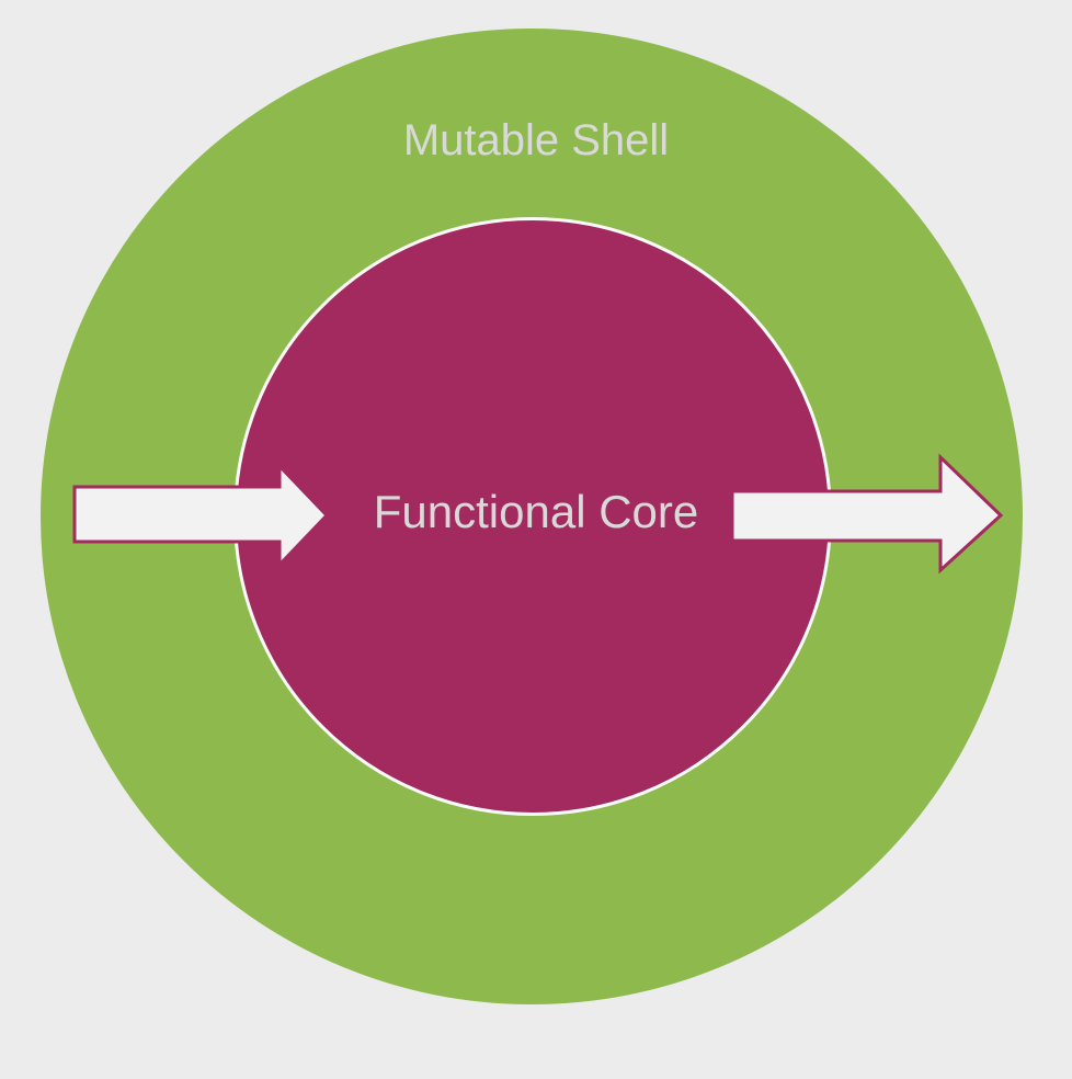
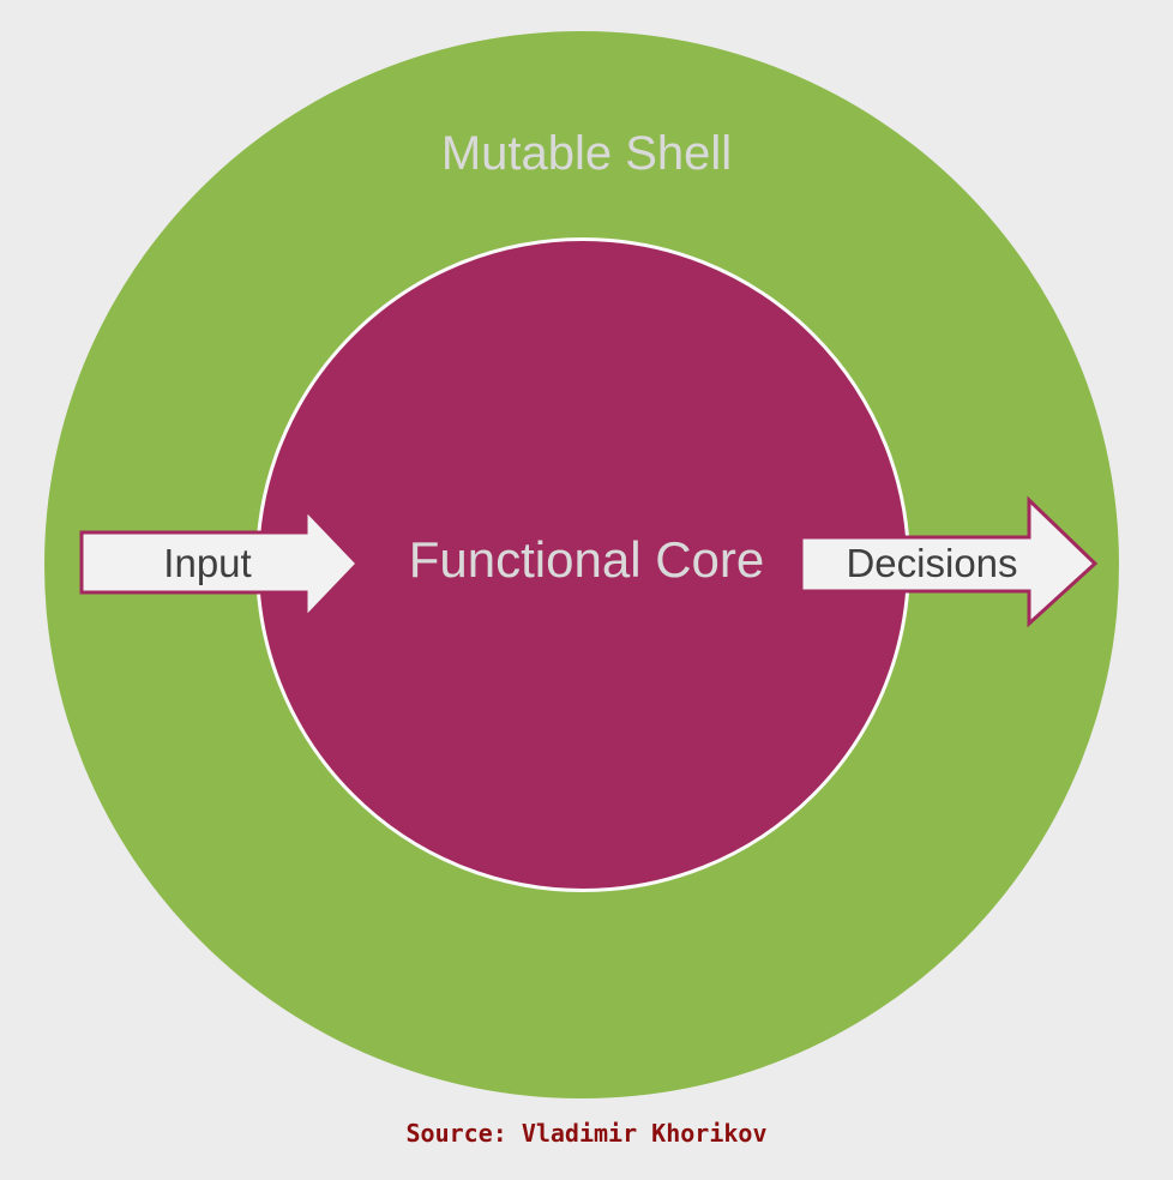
  Mutable Shell
  Functional Core
+ Input
+ Decisions
+ Source: Vladimir Khorikov
